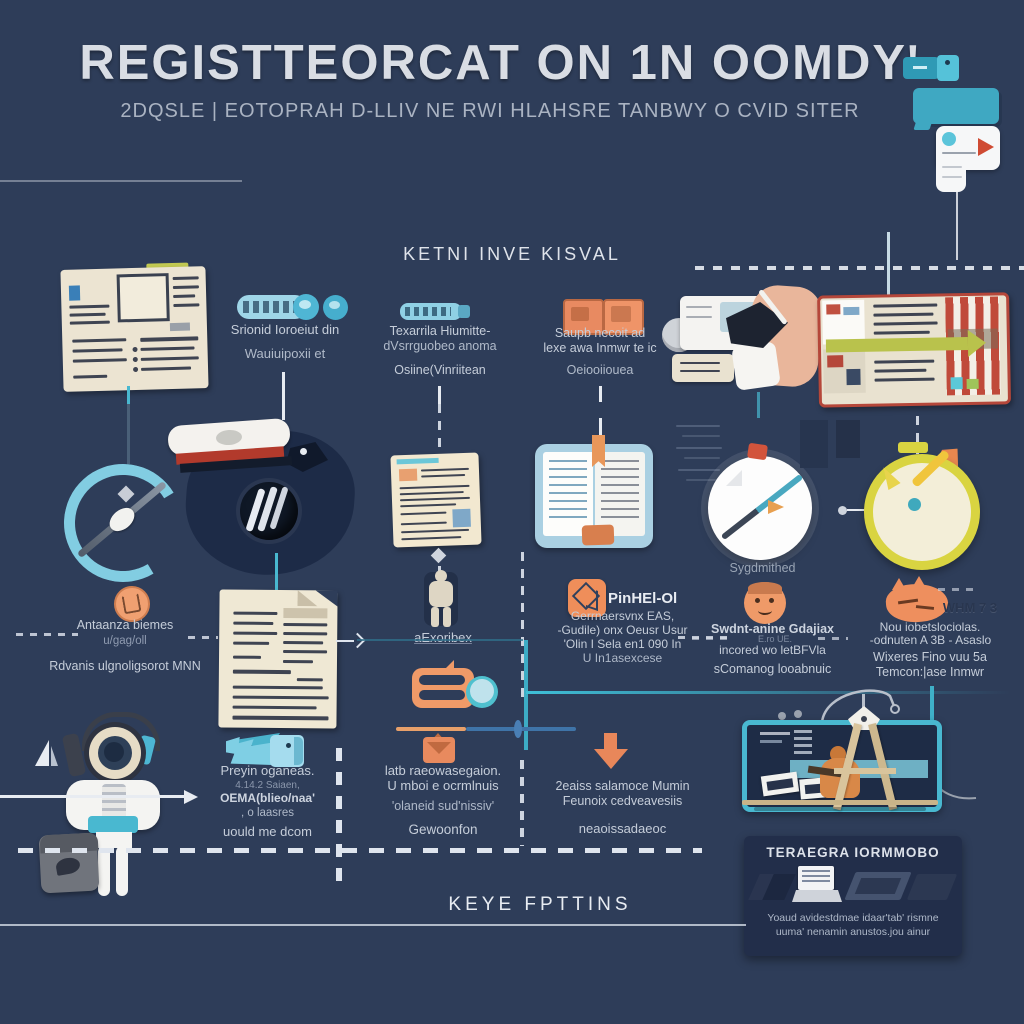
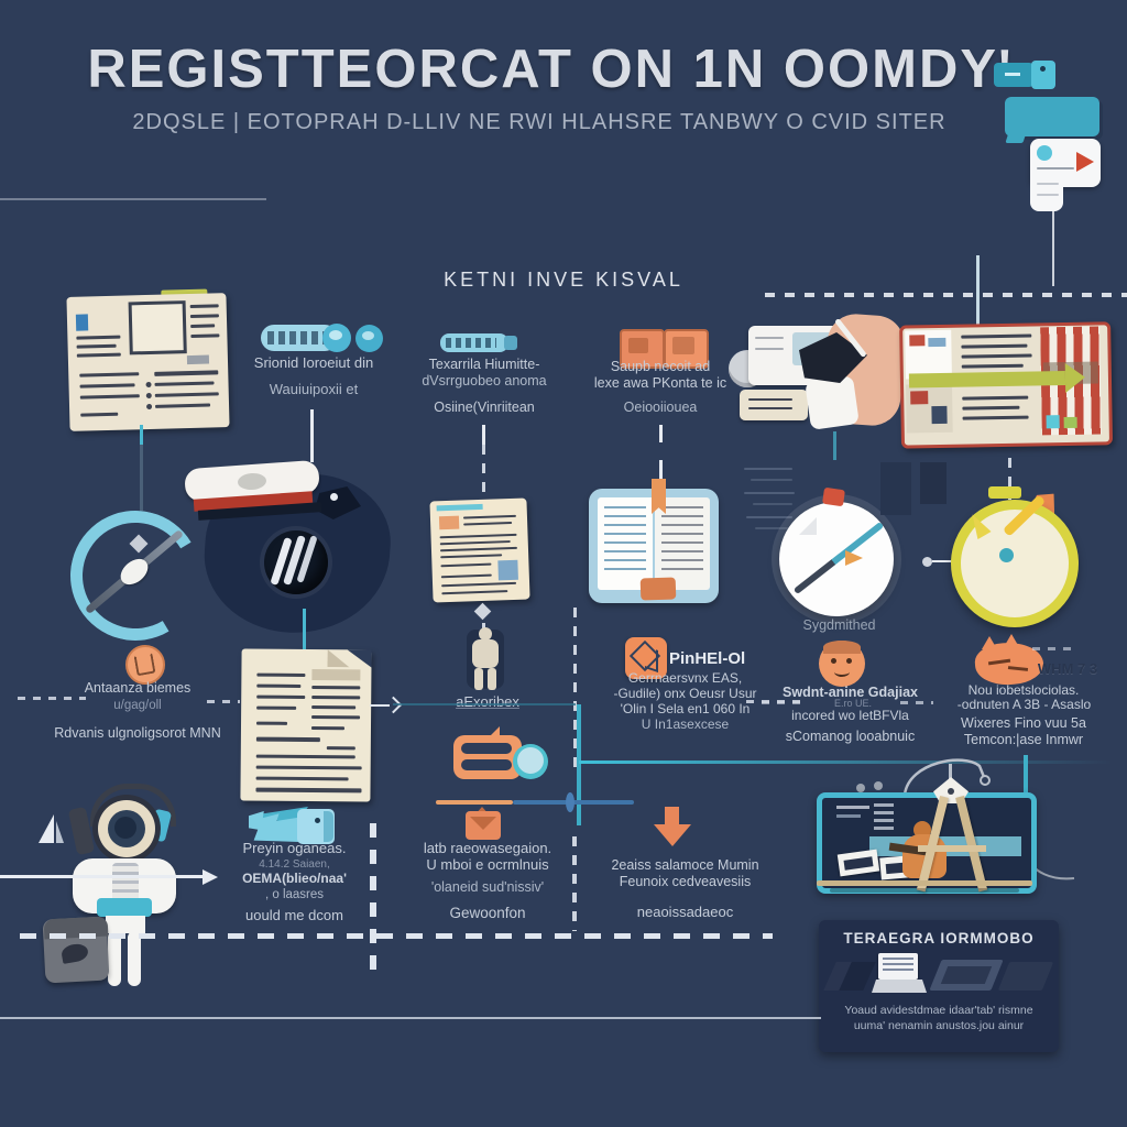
  REGISTTEORCAT ON 1N OOMDY
  2DQSLE | EOTOPRAH D-LLIV NE RWI HLAHSRE TANBWY O CVID SITER
  KETNI INVE KISVAL
  Srionid Ioroeiut din
  Wauiuipoxii et
  Texarrila Hiumitte-
  dVsrrguobeo anoma
  Osiine(Vinriitean
  Saupb necoit ad
- lexe awa Inmwr te ic
+ lexe awa PKonta te ic
  Oeiooiiouea
  Sygdmithed
  Antaanza biemes
  u/gag/oll
  Rdvanis ulgnoligsorot MNN
  aExoribex
  PinHEl-Ol
  Gerrnaersvnx EAS,
  -Gudile) onx Oeusr Usur
- 'Olin I Sela en1 090 In
+ 'Olin I Sela en1 060 In
  U In1asexcese
  Swdnt-anine Gdajiax
  E.ro UE.
  incored wo letBFVla
  sComanog looabnuic
  WHM 7 3
  Nou iobetslociolas.
  -odnuten A 3B - Asaslo
  Wixeres Fino vuu 5a
  Temcon:|ase Inmwr
  Preyin oganeas.
  4.14.2 Saiaen,
  OEMA(blieo/naa'
  , o laasres
  uould me dcom
  latb raeowasegaion.
  U mboi e ocrmlnuis
  'olaneid sud'nissiv'
  Gewoonfon
  2eaiss salamoce Mumin
  Feunoix cedveavesiis
  neaoissadaeoc
  TERAEGRA IORMMOBO
  Yoaud avidestdmae idaar'tab' rismne
  uuma' nenamin anustos.jou ainur
- KEYE FPTTINS
